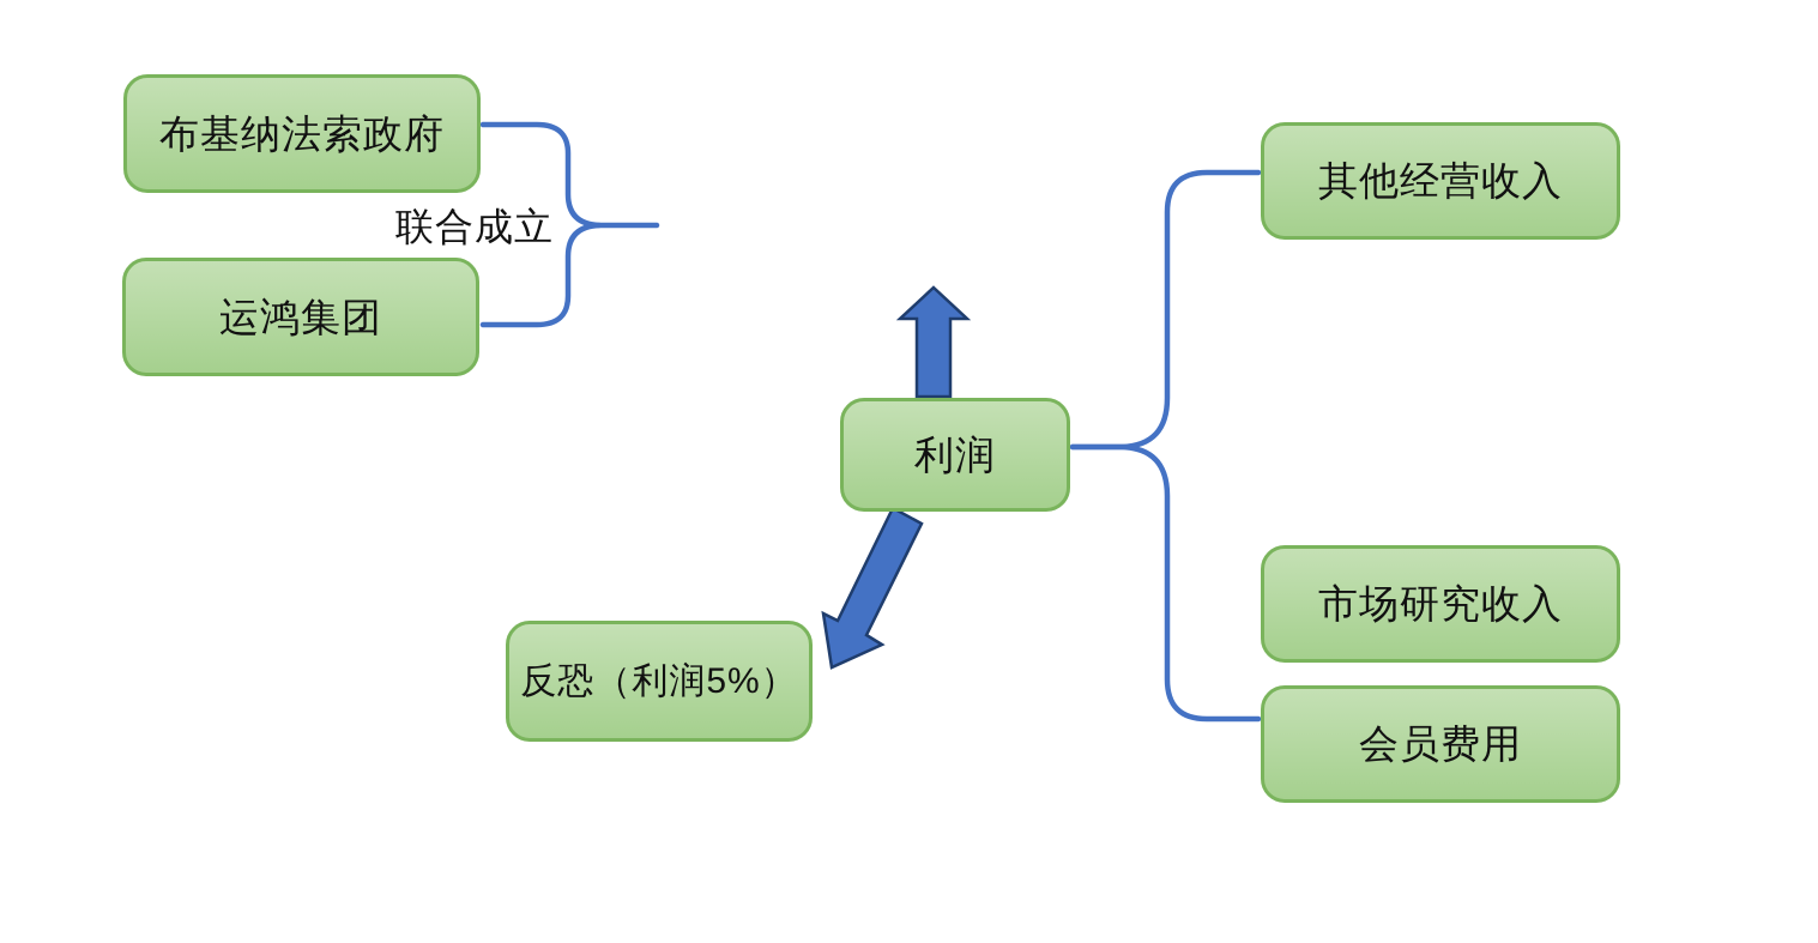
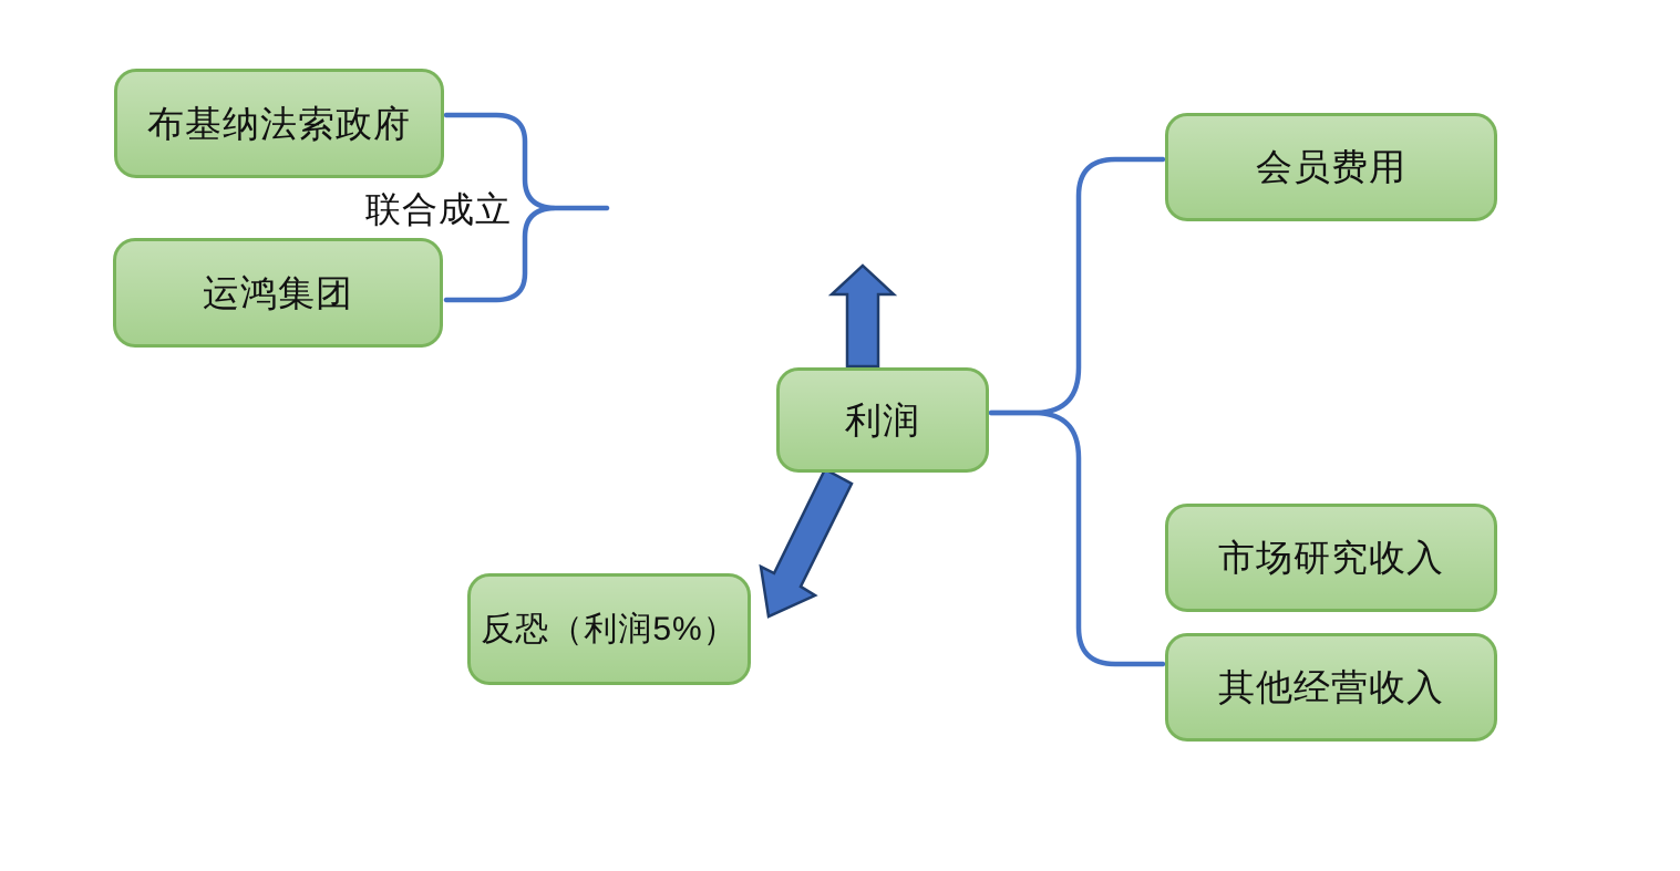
  布基纳法索政府
  运鸿集团
  联合成立
  利润
  反恐（利润5%）
- 其他经营收入
+ 会员费用
  市场研究收入
- 会员费用
+ 其他经营收入
